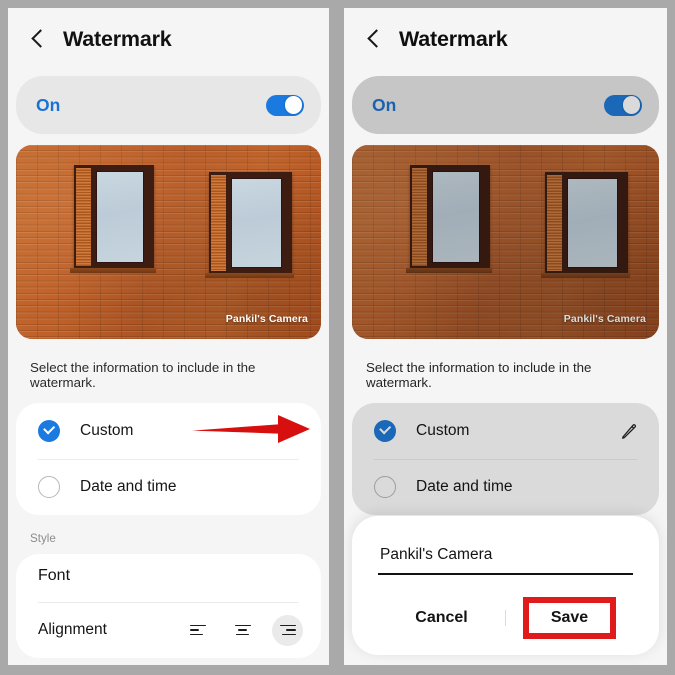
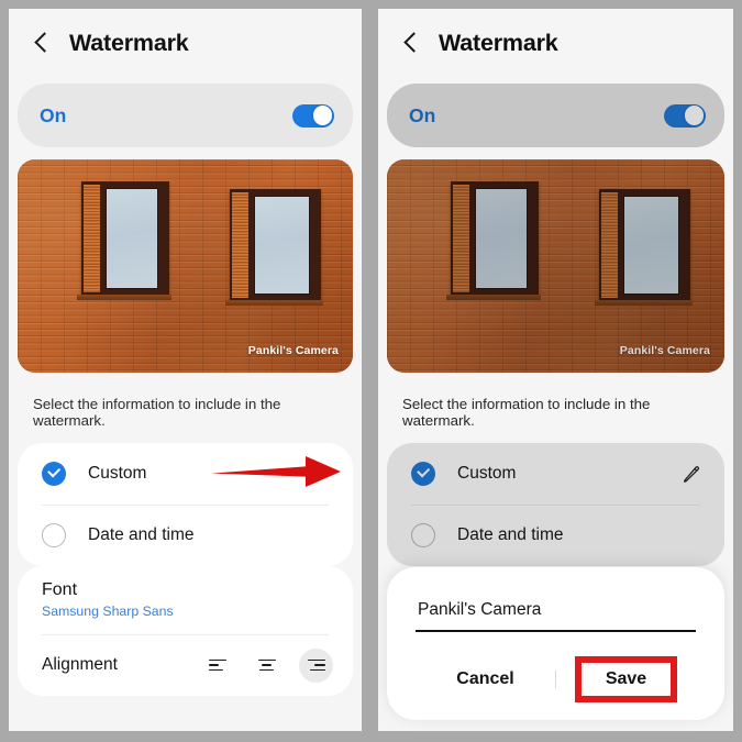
  Watermark
  On
  Pankil's Camera
  Select the information to include in the watermark.
  Custom
  Date and time
- Style
  Font
+ Samsung Sharp Sans
  Alignment
  Watermark
  On
  Pankil's Camera
  Select the information to include in the watermark.
  Custom
  Date and time
  Pankil's Camera
  Cancel
  Save
